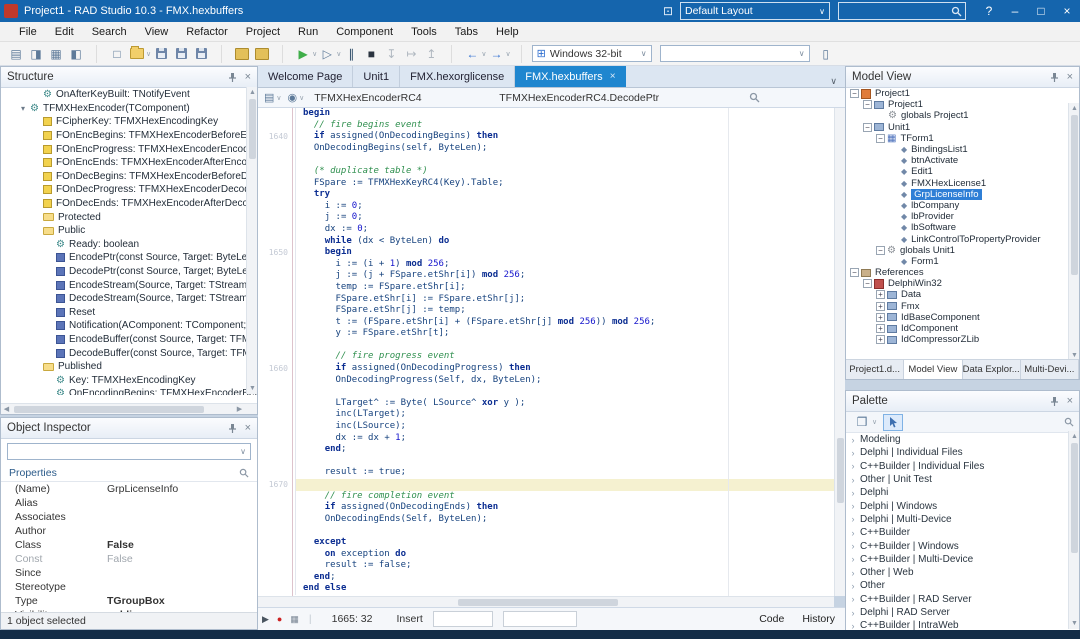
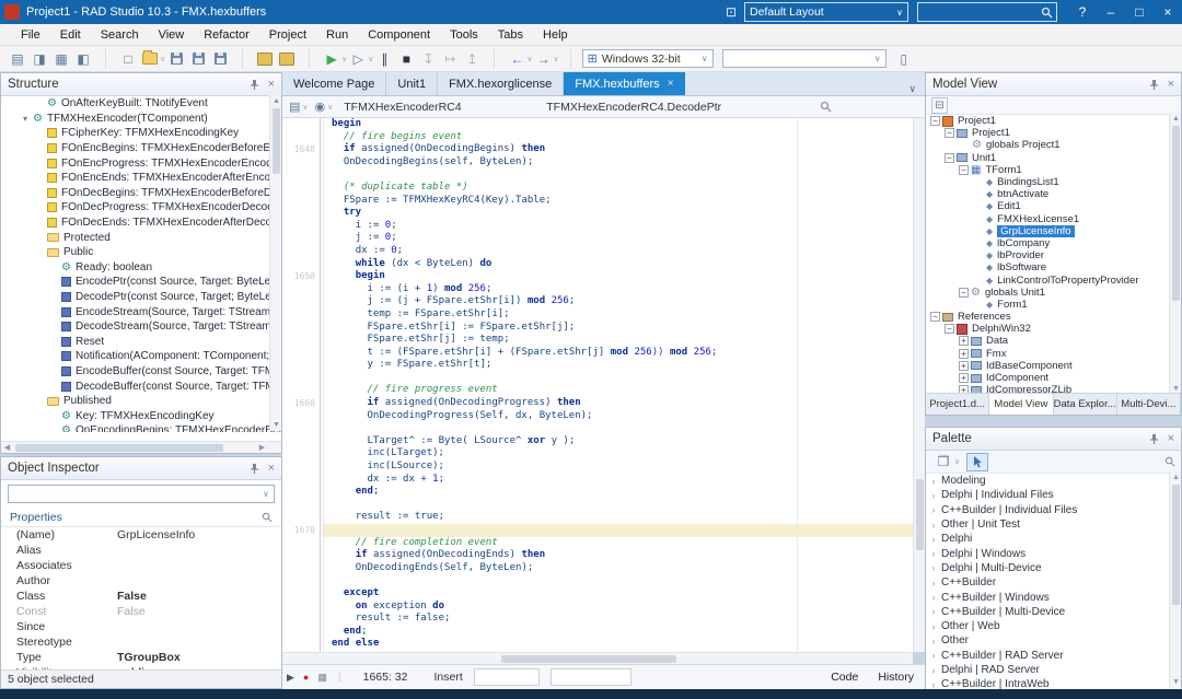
  Project1 - RAD Studio 10.3 - FMX.hexbuffers
  ⊡
  Default Layout
  ∨
  ?
  –
  □
  ×
  File
  Edit
  Search
  View
  Refactor
  Project
  Run
  Component
  Tools
  Tabs
  Help
  ▤
  ◨
  ▦
  ◧
  □
  ▶
  ▷
  ∥
  ■
  ↧
  ↦
  ↥
  ←
  →
  ⊞
  Windows 32-bit
  ∨
  ∨
  ▯
  Structure
  ×
  ⚙
  OnAfterKeyBuilt: TNotifyEvent
  ▾
  ⚙
  TFMXHexEncoder(TComponent)
  FCipherKey: TFMXHexEncodingKey
  FOnEncBegins: TFMXHexEncoderBeforeE
  FOnEncProgress: TFMXHexEncoderEnco
  FOnEncEnds: TFMXHexEncoderAfterEnco
  FOnDecBegins: TFMXHexEncoderBeforeD
  FOnDecProgress: TFMXHexEncoderDeco
  FOnDecEnds: TFMXHexEncoderAfterDec
  Protected
  Public
  ⚙
  Ready: boolean
  EncodePtr(const Source, Target: ByteLe
  DecodePtr(const Source, Target; ByteL
  EncodeStream(Source, Target: TStream
  DecodeStream(Source, Target: TStream
  Reset
  Notification(AComponent: TComponent;
  EncodeBuffer(const Source, Target: TF
  DecodeBuffer(const Source, Target: TF
  Published
  ⚙
  Key: TFMXHexEncodingKey
  ⚙
  OnEncodingBegins: TFMXHexEncoder
  Object Inspector
  ×
  ∨
  Properties
  (Name)
  GrpLicenseInfo
  Alias
  Associates
  Author
  Class
  False
  Const
  False
  Since
  Stereotype
  Type
  TGroupBox
- 1 object selected
+ 5 object selected
  Welcome Page
  Unit1
  FMX.hexorglicense
  FMX.hexbuffers
  ×
  ∨
  ▤
  ◉
  TFMXHexEncoderRC4
  TFMXHexEncoderRC4.DecodePtr
  begin
  // fire begins event
  1640
  if assigned(OnDecodingBegins) then
  OnDecodingBegins(self, ByteLen);
  (* duplicate table *)
  FSpare := TFMXHexKeyRC4(Key).Table;
  try
  i := 0;
  j := 0;
  dx := 0;
  while (dx < ByteLen) do
  1650
  begin
  i := (i + 1) mod 256;
  j := (j + FSpare.etShr[i]) mod 256;
  temp := FSpare.etShr[i];
  FSpare.etShr[i] := FSpare.etShr[j];
  FSpare.etShr[j] := temp;
  t := (FSpare.etShr[i] + (FSpare.etShr[j] mod 256)) mod 256;
  y := FSpare.etShr[t];
  // fire progress event
  1660
  if assigned(OnDecodingProgress) then
  OnDecodingProgress(Self, dx, ByteLen);
  LTarget^ := Byte( LSource^ xor y );
  inc(LTarget);
  inc(LSource);
  dx := dx + 1;
  end;
  result := true;
  1670
  // fire completion event
  if assigned(OnDecodingEnds) then
  OnDecodingEnds(Self, ByteLen);
  except
  on exception do
  result := false;
  end;
  end else
  ▶
  ●
  ▦
  |
  1665: 32
  Insert
  Code
  History
  Model View
  ×
+ ⊟
  −
  Project1
  −
  Project1
  ⚙
  globals Project1
  −
  Unit1
  −
  ▦
  TForm1
  ◆
  BindingsList1
  ◆
  btnActivate
  ◆
  Edit1
  ◆
  FMXHexLicense1
  ◆
  GrpLicenseInfo
  ◆
  lbCompany
  ◆
  lbProvider
  ◆
  lbSoftware
  ◆
  LinkControlToPropertyProvider
  −
  ⚙
  globals Unit1
  ◆
  Form1
  −
  References
  −
  DelphiWin32
  +
  Data
  +
  Fmx
  +
  IdBaseComponent
  +
  IdComponent
  +
  IdCompressorZLib
  Project1.d...
  Model View
  Data Explor...
  Multi-Devi...
  Palette
  ×
  ❒
  ›
  Modeling
  ›
  Delphi | Individual Files
  ›
  C++Builder | Individual Files
  ›
  Other | Unit Test
  ›
  Delphi
  ›
  Delphi | Windows
  ›
  Delphi | Multi-Device
  ›
  C++Builder
  ›
  C++Builder | Windows
  ›
  C++Builder | Multi-Device
  ›
  Other | Web
  ›
  Other
  ›
  C++Builder | RAD Server
  ›
  Delphi | RAD Server
  ›
  C++Builder | IntraWeb
